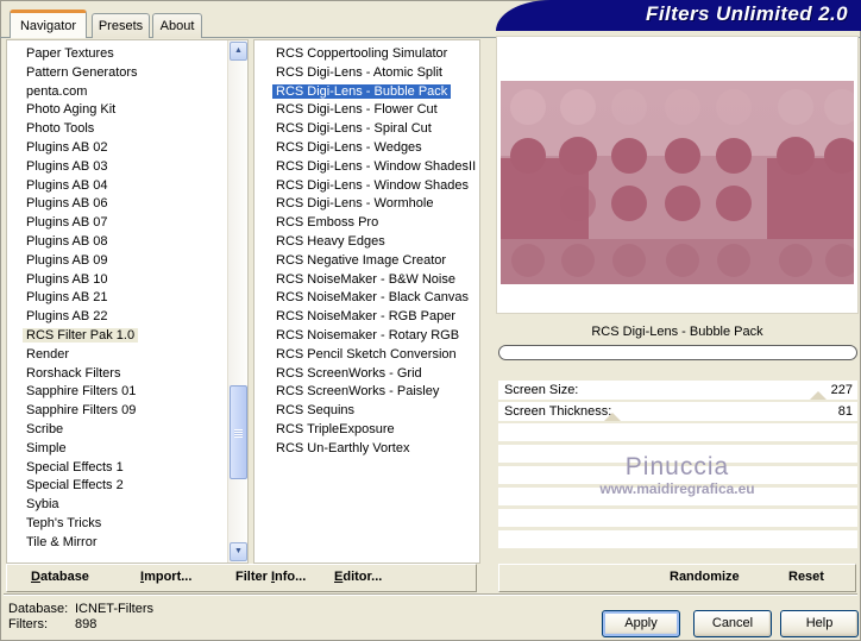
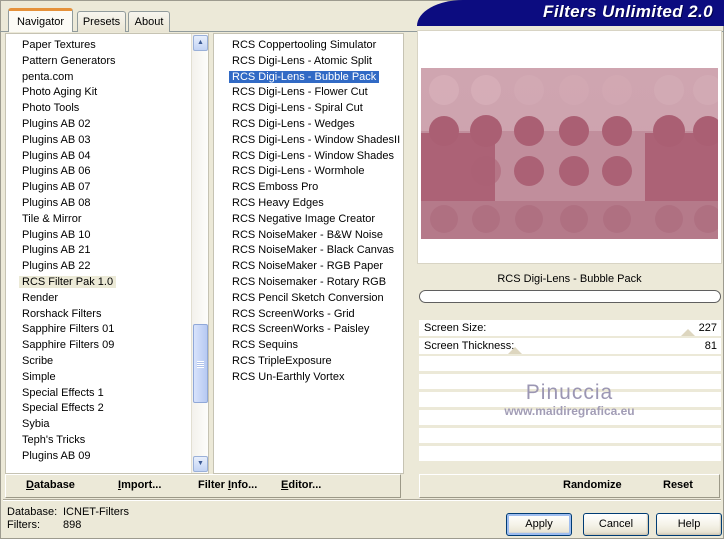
  Filters Unlimited 2.0
  Navigator
  Presets
  About
  Paper Textures
  Pattern Generators
  penta.com
  Photo Aging Kit
  Photo Tools
  Plugins AB 02
  Plugins AB 03
  Plugins AB 04
  Plugins AB 06
  Plugins AB 07
  Plugins AB 08
- Plugins AB 09
+ Tile & Mirror
  Plugins AB 10
  Plugins AB 21
  Plugins AB 22
  RCS Filter Pak 1.0
  Render
  Rorshack Filters
  Sapphire Filters 01
  Sapphire Filters 09
  Scribe
  Simple
  Special Effects 1
  Special Effects 2
  Sybia
  Teph's Tricks
- Tile & Mirror
+ Plugins AB 09
  RCS Coppertooling Simulator
  RCS Digi-Lens - Atomic Split
  RCS Digi-Lens - Bubble Pack
  RCS Digi-Lens - Flower Cut
  RCS Digi-Lens - Spiral Cut
  RCS Digi-Lens - Wedges
  RCS Digi-Lens - Window ShadesII
  RCS Digi-Lens - Window Shades
  RCS Digi-Lens - Wormhole
  RCS Emboss Pro
  RCS Heavy Edges
  RCS Negative Image Creator
  RCS NoiseMaker - B&W Noise
  RCS NoiseMaker - Black Canvas
  RCS NoiseMaker - RGB Paper
  RCS Noisemaker - Rotary RGB
  RCS Pencil Sketch Conversion
  RCS ScreenWorks - Grid
  RCS ScreenWorks - Paisley
  RCS Sequins
  RCS TripleExposure
  RCS Un-Earthly Vortex
  RCS Digi-Lens - Bubble Pack
  Screen Size:
  227
  Screen Thickness:
  81
  Pinuccia
  www.maidiregrafica.eu
  Database
  Import...
  Filter Info...
  Editor...
  Randomize
  Reset
  Database:
  ICNET-Filters
  Filters:
  898
  Apply
  Cancel
  Help
